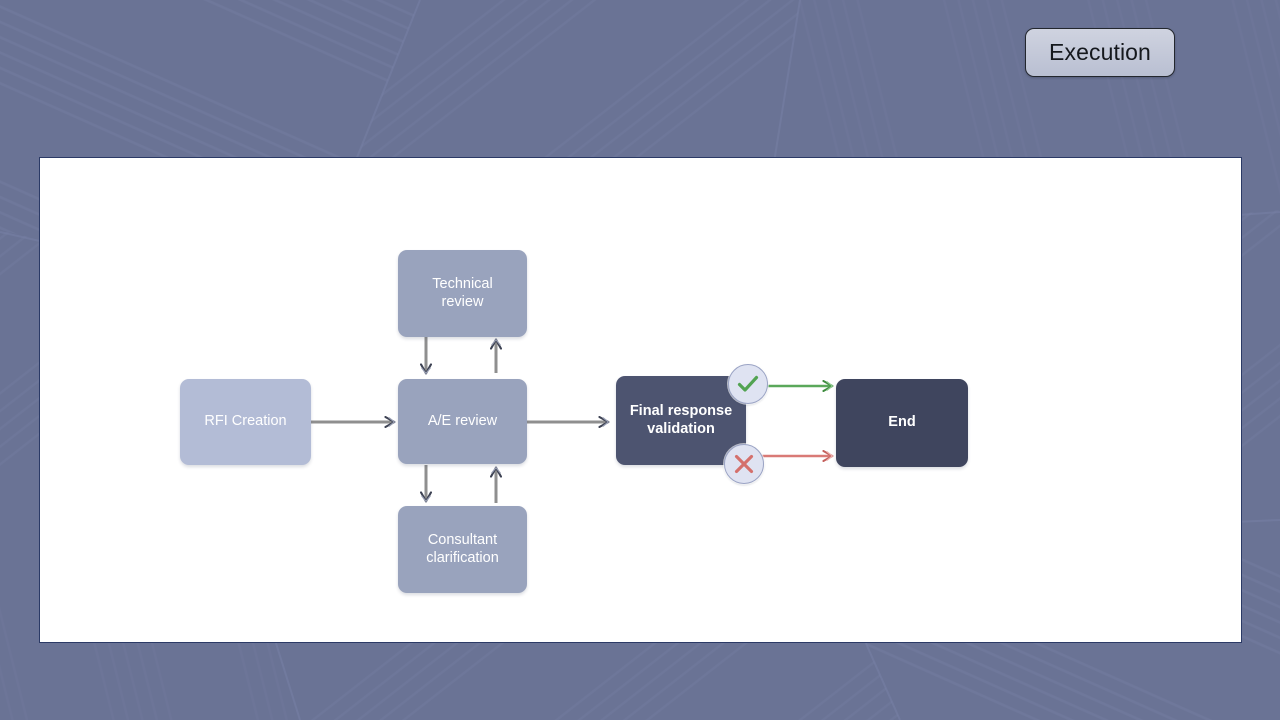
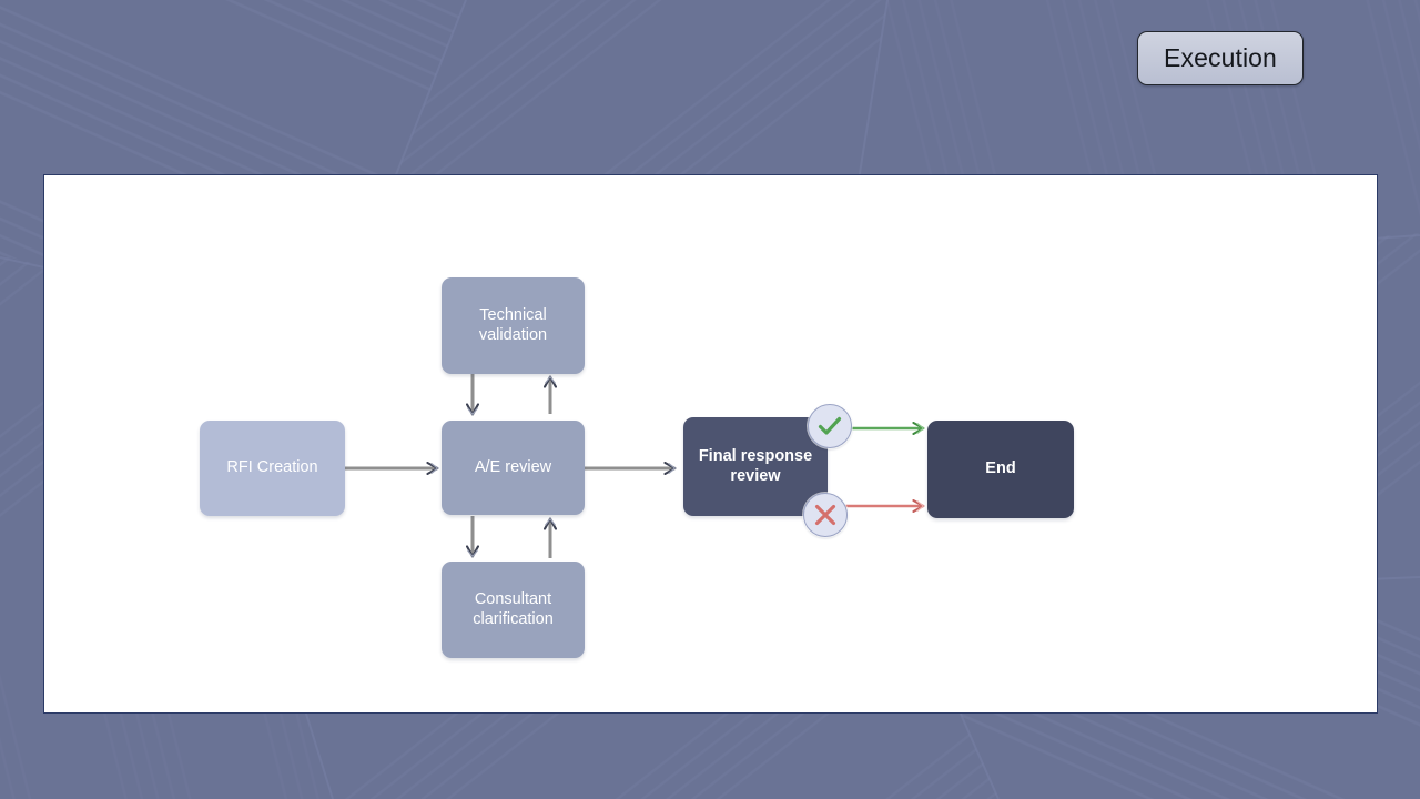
  Execution
  RFI Creation
  Technical
- review
+ validation
  A/E review
  Consultant
  clarification
  Final response
- validation
+ review
  End
